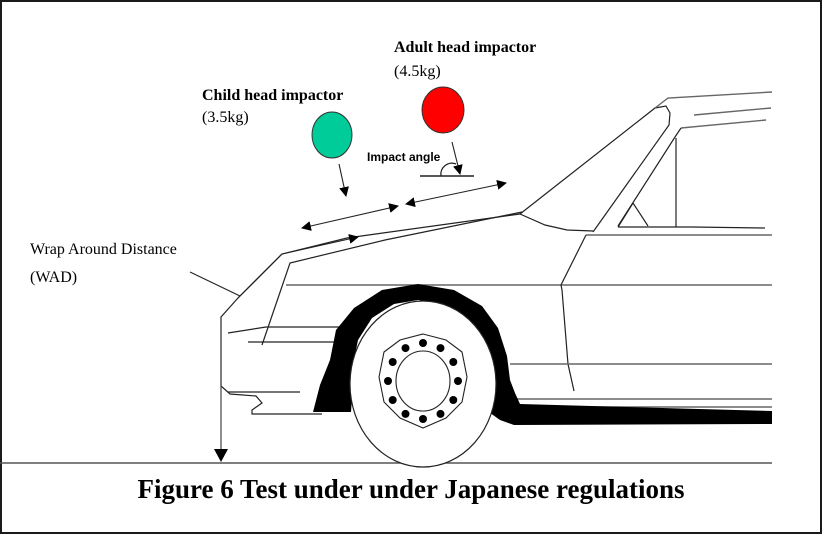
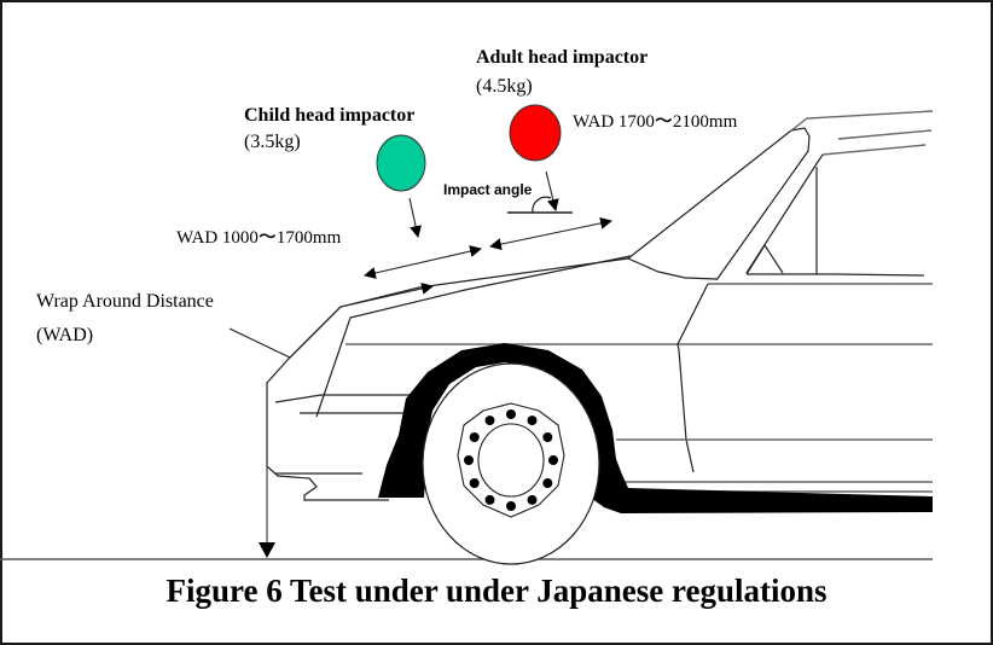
  Adult head impactor
  (4.5kg)
  Child head impactor
  (3.5kg)
+ WAD 1700〜2100mm
+ WAD 1000〜1700mm
  Impact angle
  Wrap Around Distance
  (WAD)
  Figure 6 Test under under Japanese regulations
